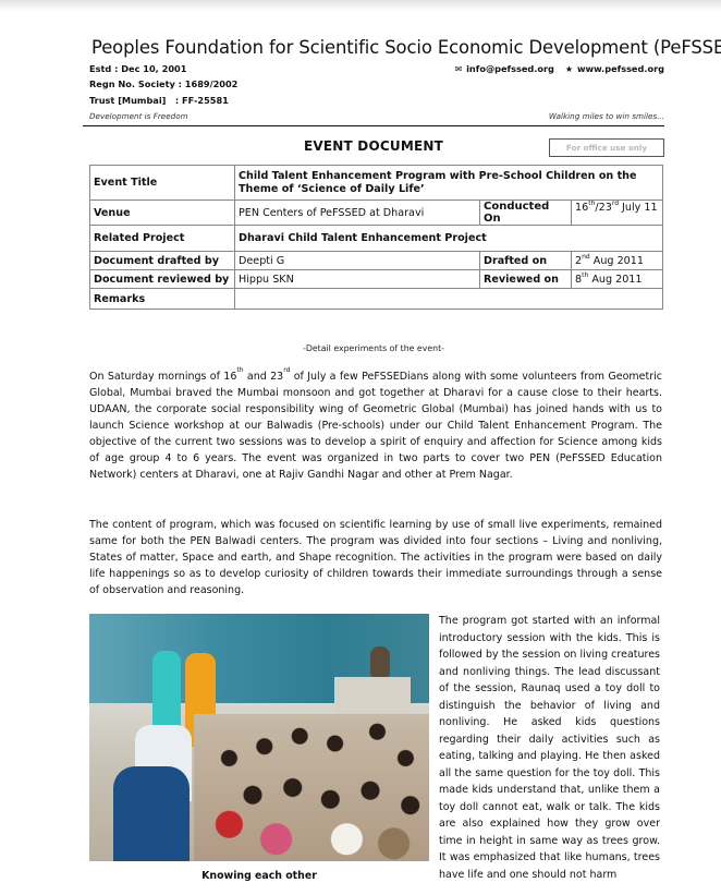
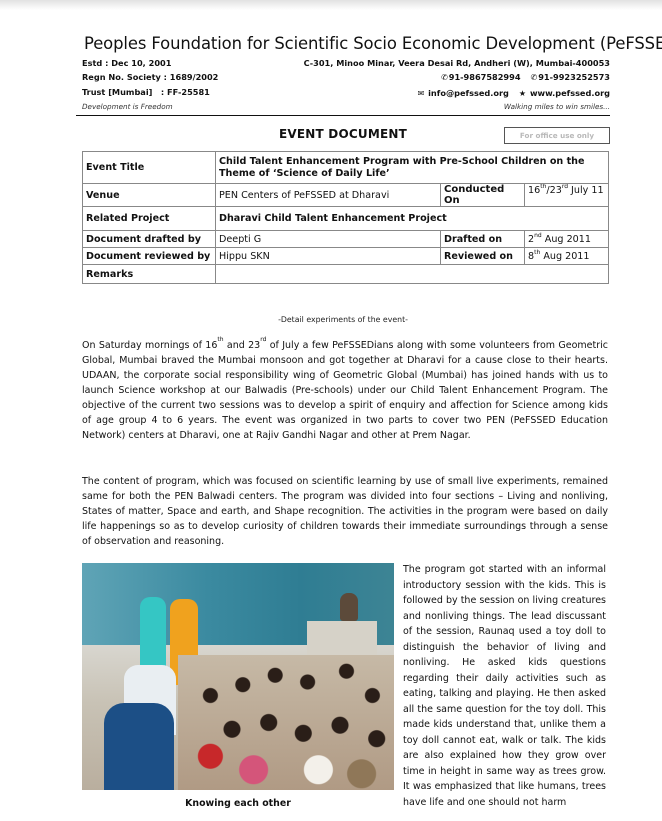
  Peoples Foundation for Scientific Socio Economic Development (PeFSSE
  Estd : Dec 10, 2001
  Regn No. Society : 1689/2002
  Trust [Mumbai] : FF-25581
+ C-301, Minoo Minar, Veera Desai Rd, Andheri (W), Mumbai-400053
+ ✆91-9867582994 ✆91-9923252573
  ✉ info@pefssed.org ★ www.pefssed.org
  Development is Freedom
  Walking miles to win smiles...
  EVENT DOCUMENT
  For office use only
  Event Title	Child Talent Enhancement Program with Pre-School Children on the Theme of ‘Science of Daily Life’
  Venue	PEN Centers of PeFSSED at Dharavi	Conducted On	16 /23 July 11
  Related Project	Dharavi Child Talent Enhancement Project
  Document drafted by	Deepti G	Drafted on	2 Aug 2011
  Document reviewed by	Hippu SKN	Reviewed on	8 Aug 2011
  Remarks
  -Detail experiments of the event-
  On Saturday mornings of 16 and 23 of July a few PeFSSEDians along with some volunteers from Geometric Global, Mumbai braved the Mumbai monsoon and got together at Dharavi for a cause close to their hearts. UDAAN, the corporate social responsibility wing of Geometric Global (Mumbai) has joined hands with us to launch Science workshop at our Balwadis (Pre-schools) under our Child Talent Enhancement Program. The objective of the current two sessions was to develop a spirit of enquiry and affection for Science among kids of age group 4 to 6 years. The event was organized in two parts to cover two PEN (PeFSSED Education Network) centers at Dharavi, one at Rajiv Gandhi Nagar and other at Prem Nagar.
  The content of program, which was focused on scientific learning by use of small live experiments, remained same for both the PEN Balwadi centers. The program was divided into four sections – Living and nonliving, States of matter, Space and earth, and Shape recognition. The activities in the program were based on daily life happenings so as to develop curiosity of children towards their immediate surroundings through a sense of observation and reasoning.
  Knowing each other
  The program got started with an informal introductory session with the kids. This is followed by the session on living creatures and nonliving things. The lead discussant of the session, Raunaq used a toy doll to distinguish the behavior of living and nonliving. He asked kids questions regarding their daily activities such as eating, talking and playing. He then asked all the same question for the toy doll. This made kids understand that, unlike them a toy doll cannot eat, walk or talk. The kids are also explained how they grow over time in height in same way as trees grow. It was emphasized that like humans, trees have life and one should not harm
